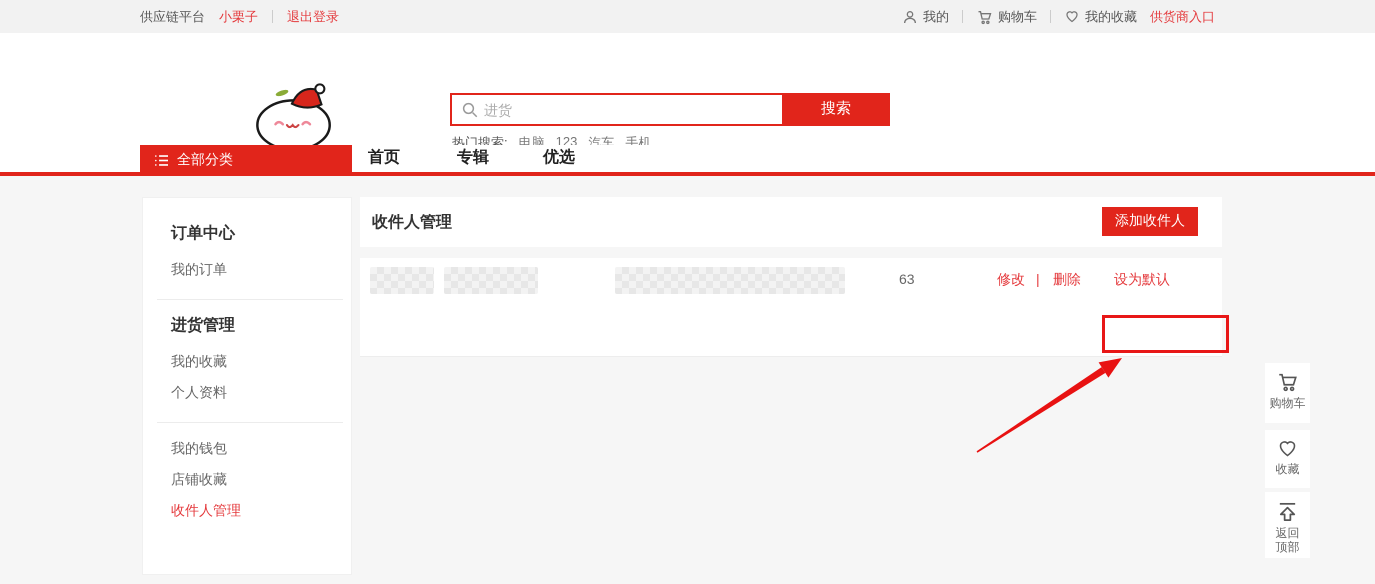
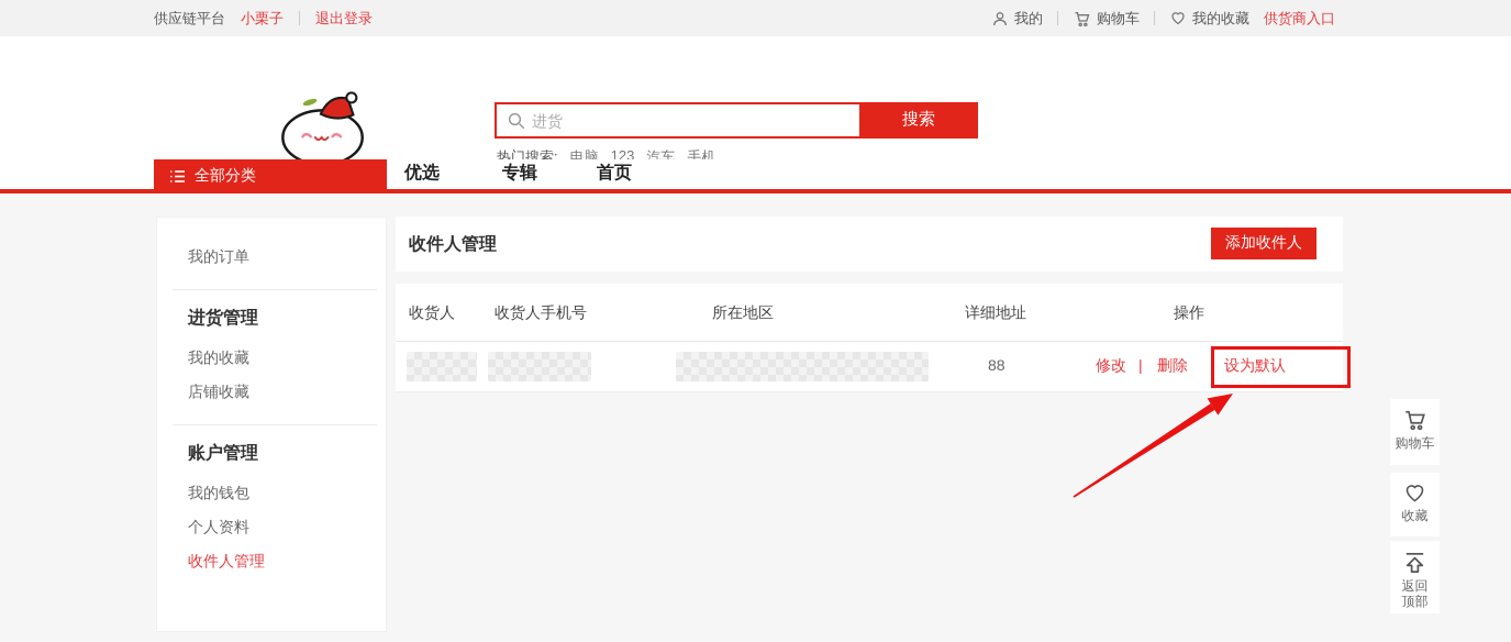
  供应链平台
  小栗子
  退出登录
  我的
  购物车
  我的收藏
  供货商入口
  进货
  搜索
  热门搜索:
  电脑
  123
  汽车
  手机
  全部分类
- 首页
+ 优选
  专辑
- 优选
+ 首页
- 订单中心
  我的订单
  进货管理
  我的收藏
- 个人资料
+ 店铺收藏
+ 账户管理
  我的钱包
- 店铺收藏
+ 个人资料
  收件人管理
  收件人管理
  添加收件人
+ 收货人
+ 收货人手机号
+ 所在地区
+ 详细地址
+ 操作
- 63
+ 88
  修改
  |
  删除
  设为默认
  购物车
  收藏
  返回顶部
